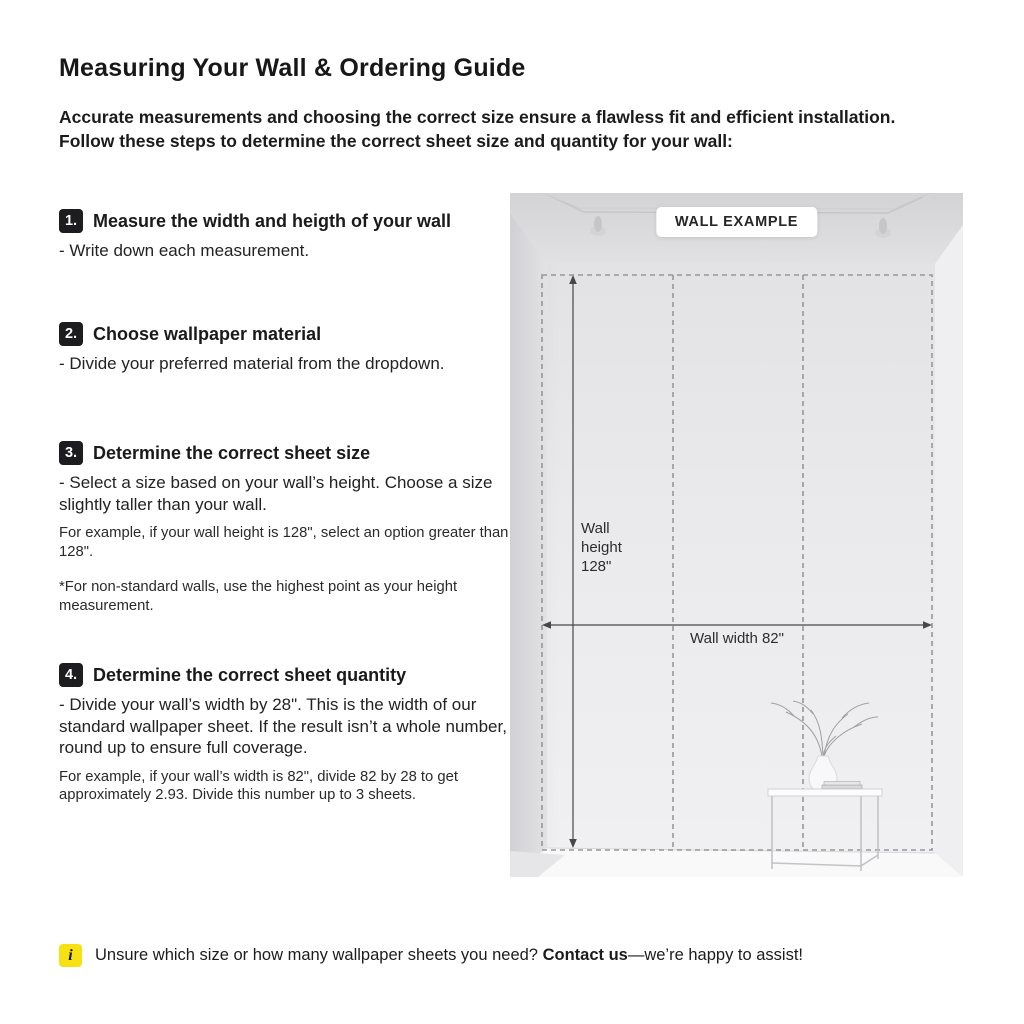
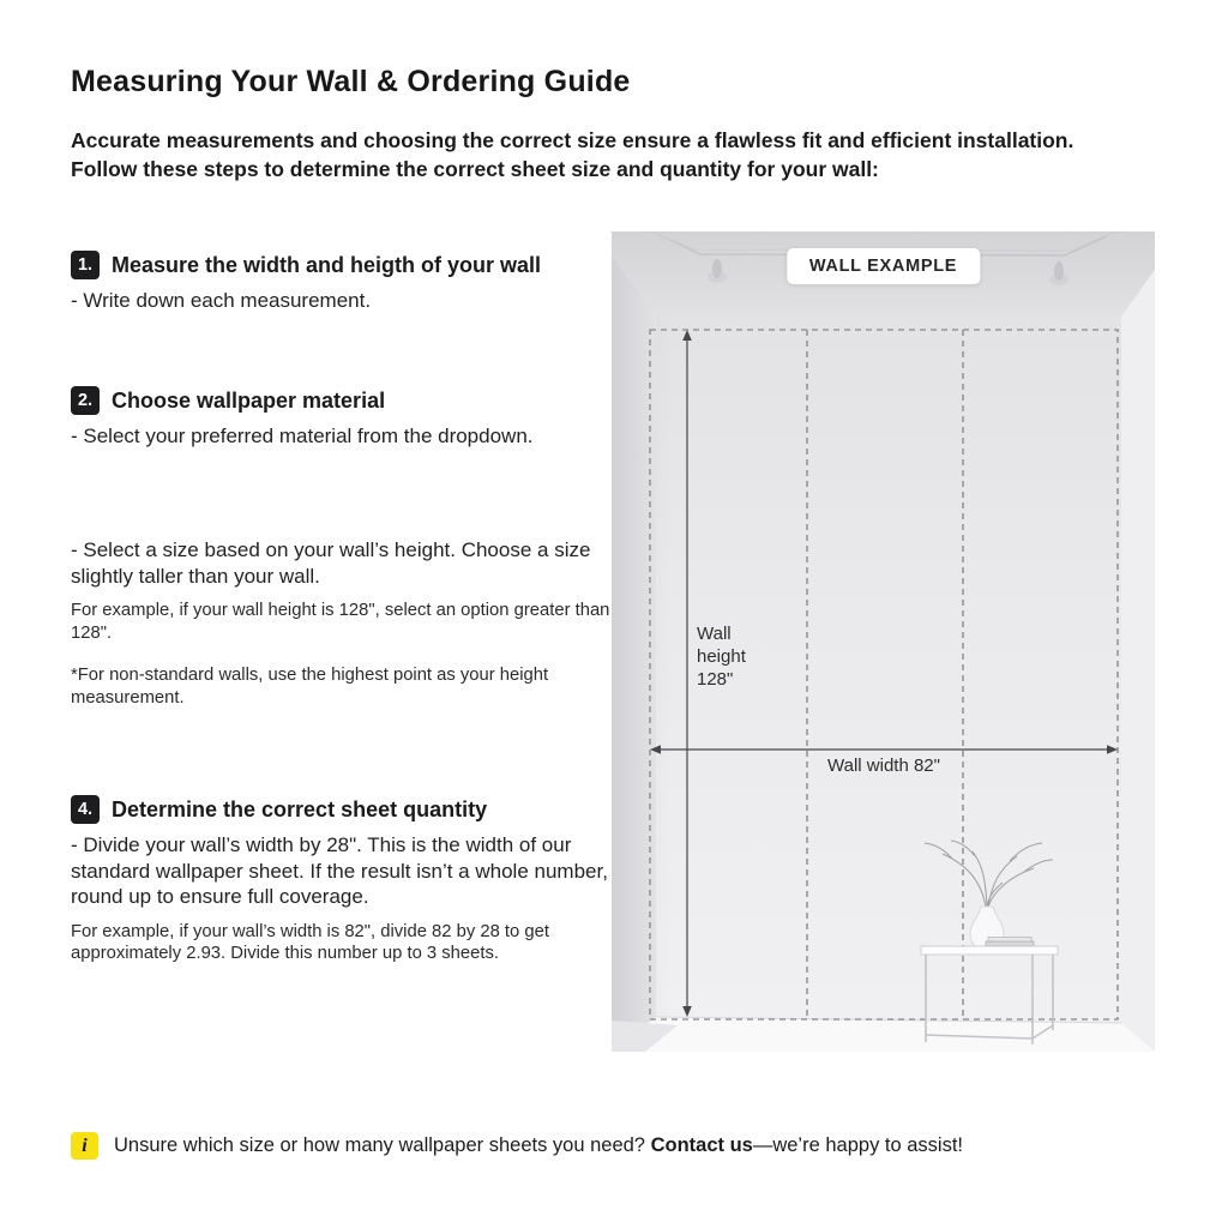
  Measuring Your Wall & Ordering Guide
  Accurate measurements and choosing the correct size ensure a flawless fit and efficient installation.
  Follow these steps to determine the correct sheet size and quantity for your wall:
  1.
  Measure the width and heigth of your wall
  - Write down each measurement.
  2.
  Choose wallpaper material
- - Divide your preferred material from the dropdown.
+ - Select your preferred material from the dropdown.
- 3.
- Determine the correct sheet size
  - Select a size based on your wall’s height. Choose a size slightly taller than your wall.
  For example, if your wall height is 128", select an option greater than 128".
  *For non-standard walls, use the highest point as your height measurement.
  4.
  Determine the correct sheet quantity
  - Divide your wall’s width by 28". This is the width of our standard wallpaper sheet. If the result isn’t a whole number, round up to ensure full coverage.
  For example, if your wall’s width is 82", divide 82 by 28 to get approximately 2.93. Divide this number up to 3 sheets.
  WALL EXAMPLE
  Wall height 128"
  Wall width 82"
  i
  Unsure which size or how many wallpaper sheets you need? Contact us—we’re happy to assist!
